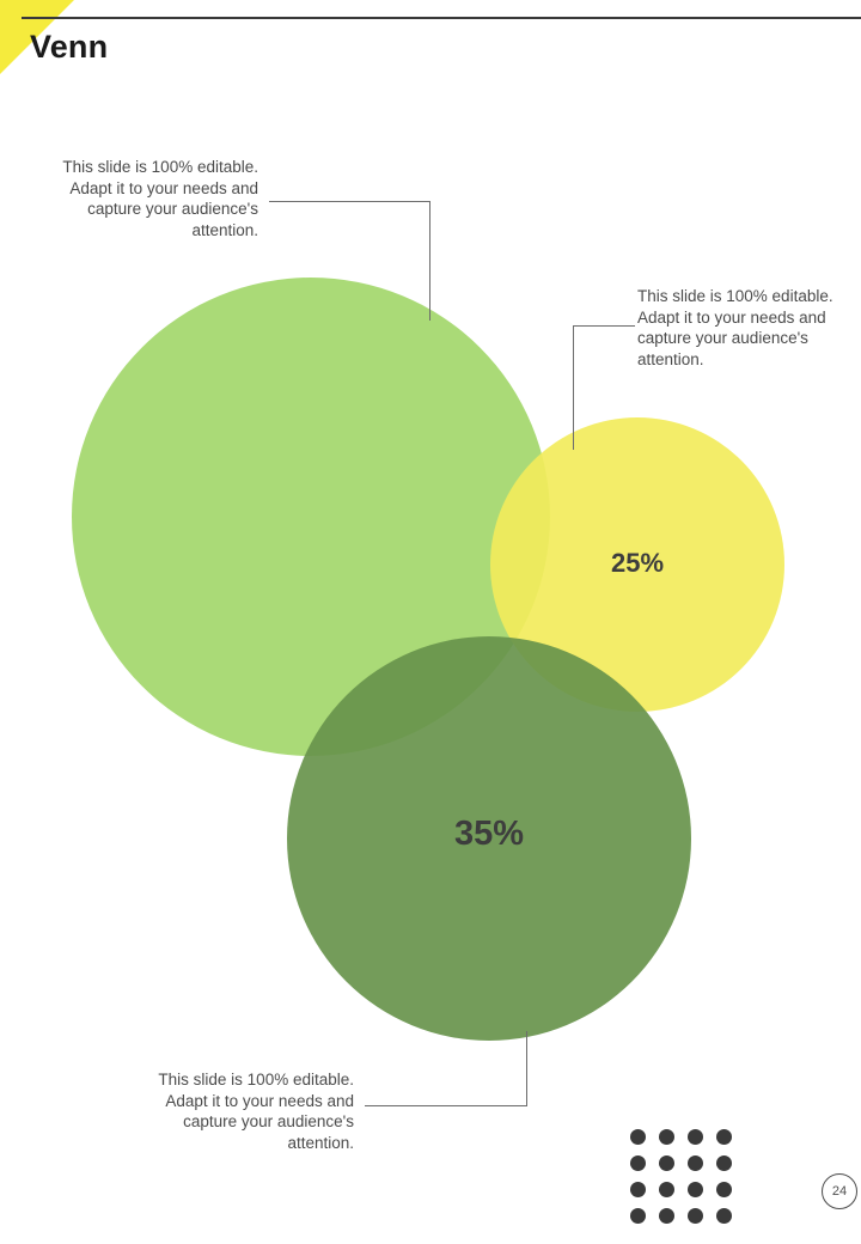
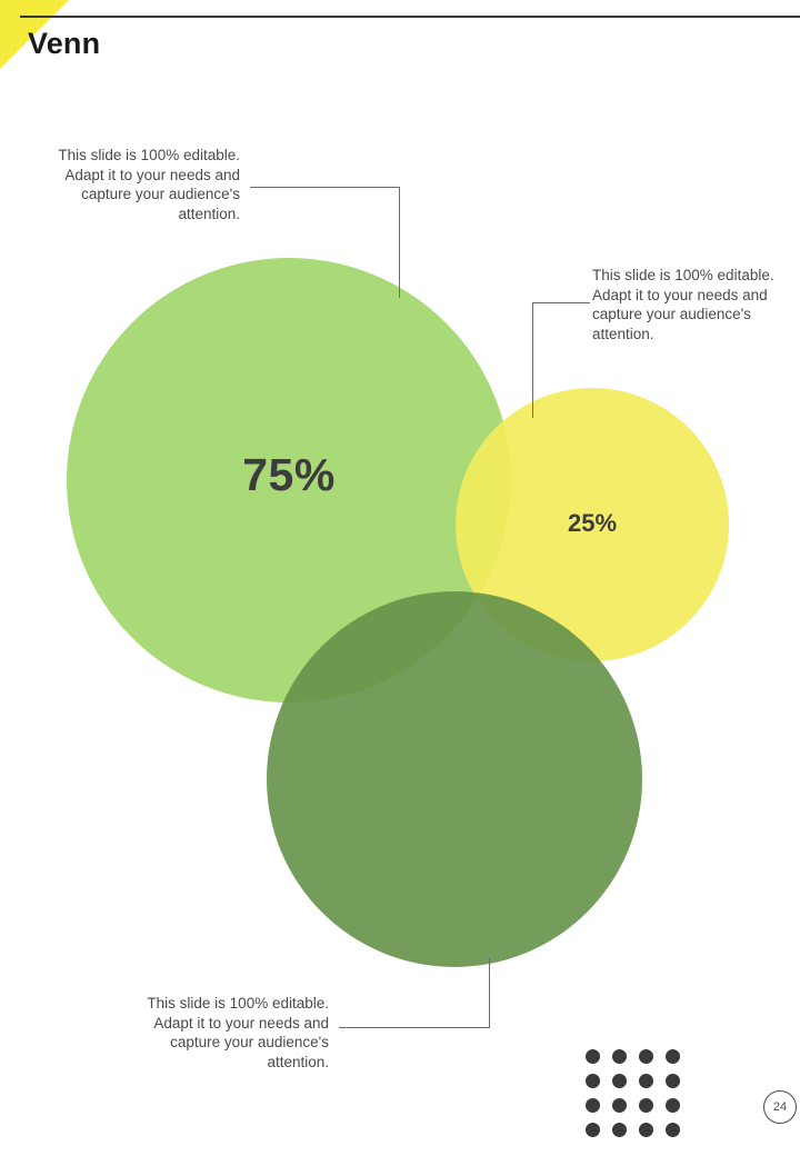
  Venn
+ 75%
  25%
- 35%
  This slide is 100% editable. Adapt it to your needs and capture your audience's attention.
  This slide is 100% editable. Adapt it to your needs and capture your audience's attention.
  This slide is 100% editable. Adapt it to your needs and capture your audience's attention.
  24
